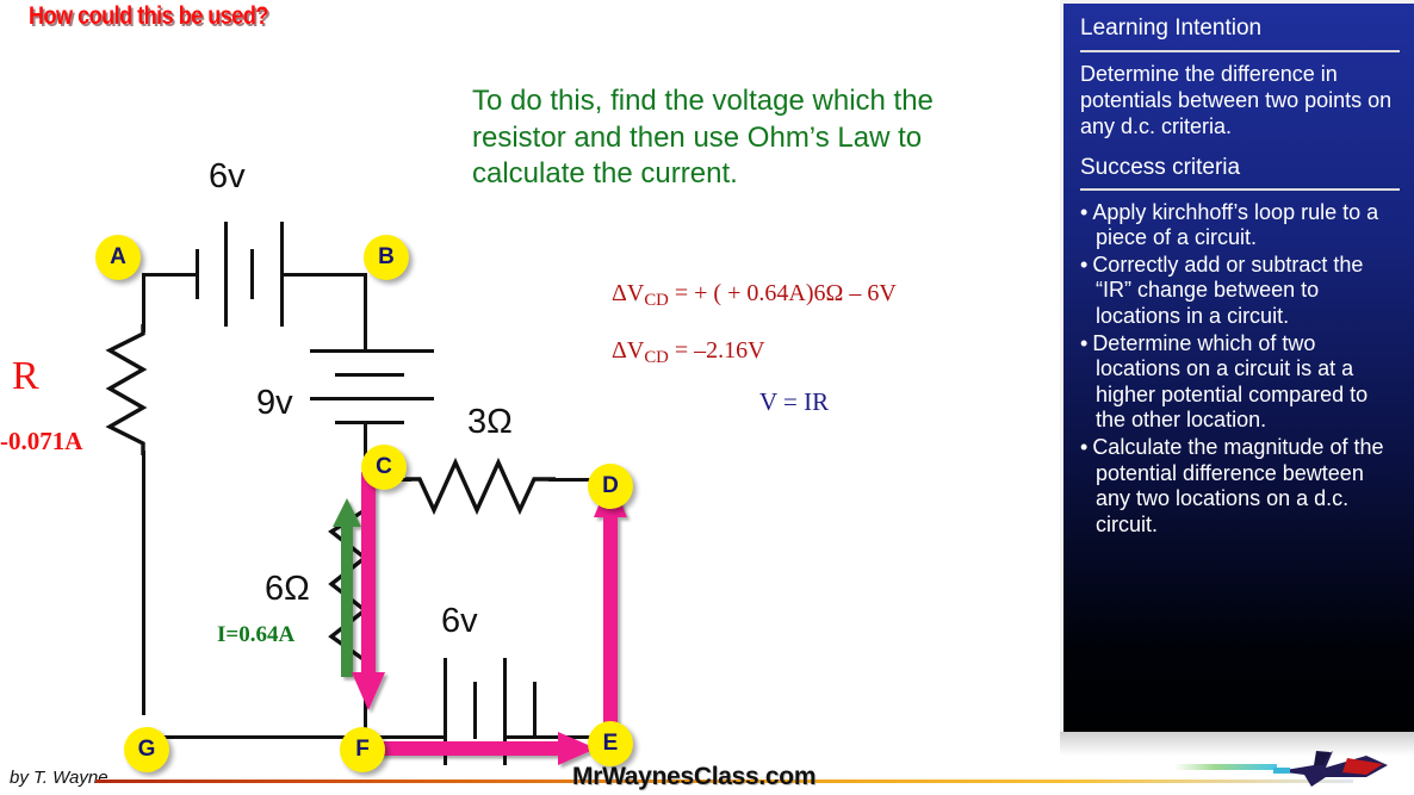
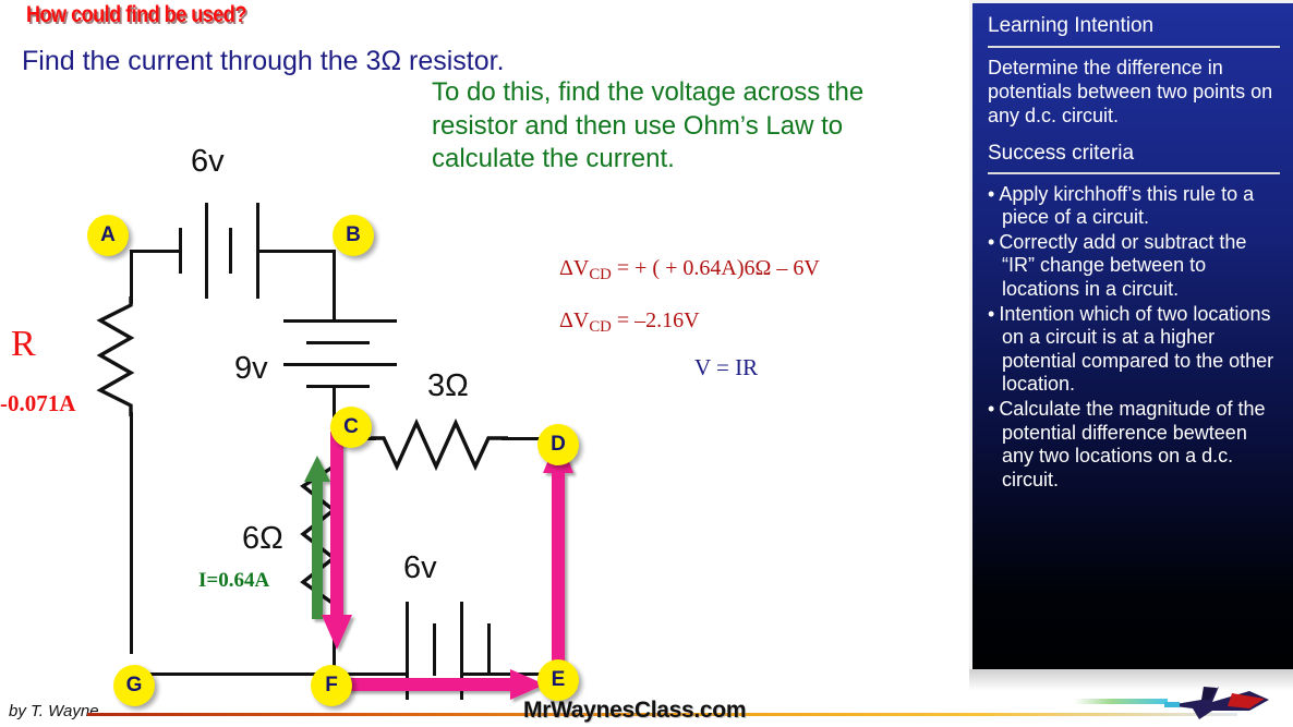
- How could this be used?
+ How could find be used?
+ Find the current through the 3Ω resistor.
- To do this, find the voltage which the resistor and then use Ohm’s Law to calculate the current.
+ To do this, find the voltage across the resistor and then use Ohm’s Law to calculate the current.
  ΔVCD = + ( + 0.64A)6Ω – 6V
  ΔVCD = –2.16V
  V = IR
  6v
  R
  -0.071A
  9v
  3Ω
  6Ω
  I=0.64A
  6v
  A
  B
  C
  D
  E
  F
  G
  Learning Intention
- Determine the difference in potentials between two points on any d.c. criteria.
+ Determine the difference in potentials between two points on any d.c. circuit.
  Success criteria
- Apply kirchhoff’s loop rule to a piece of a circuit.
+ Apply kirchhoff’s this rule to a piece of a circuit.
  Correctly add or subtract the “IR” change between to locations in a circuit.
- Determine which of two locations on a circuit is at a higher potential compared to the other location.
+ Intention which of two locations on a circuit is at a higher potential compared to the other location.
  Calculate the magnitude of the potential difference bewteen any two locations on a d.c. circuit.
  by T. Wayne
  MrWaynesClass.com
